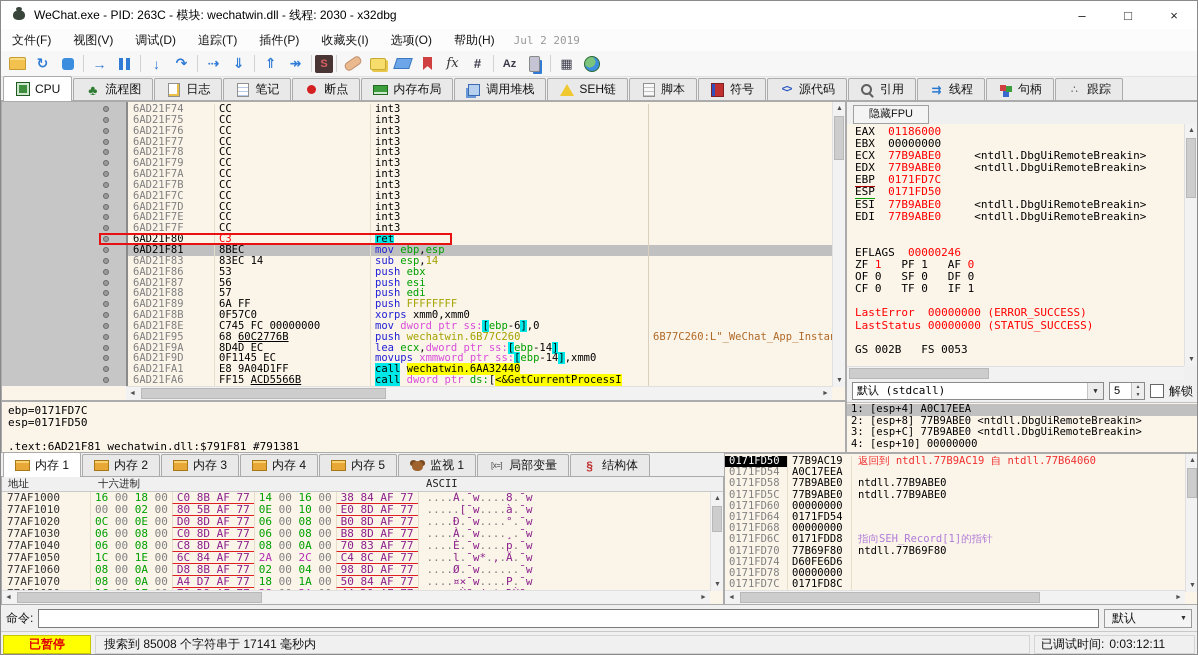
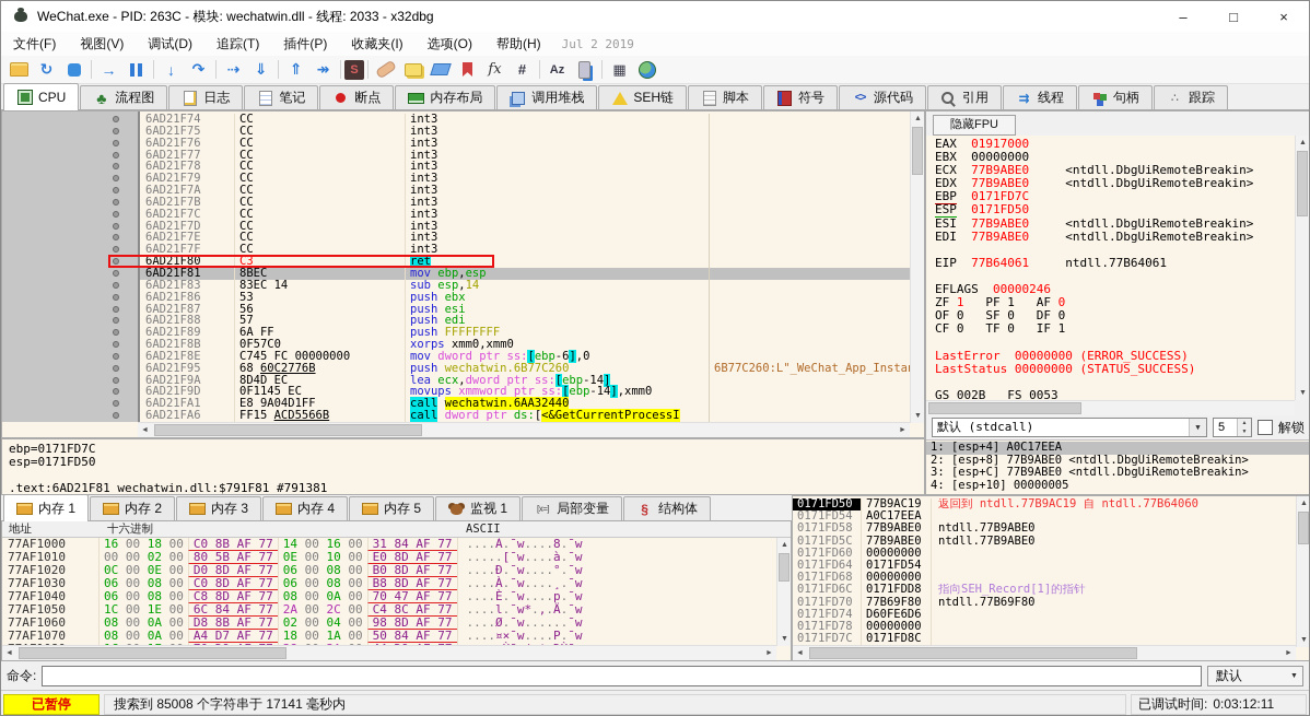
- WeChat.exe - PID: 263C - 模块: wechatwin.dll - 线程: 2030 - x32dbg
+ WeChat.exe - PID: 263C - 模块: wechatwin.dll - 线程: 2033 - x32dbg
  –
  □
  ×
  文件(F)
  视图(V)
  调试(D)
  追踪(T)
  插件(P)
  收藏夹(I)
  选项(O)
  帮助(H)
  Jul 2 2019
  ↻
  →
  ↓
  ↷
  ⇢
  ⇓
  ⇑
  ↠
  S
  fx
  #
  Az
  ▦
  CPU
  ♣
  流程图
  日志
  笔记
  断点
  内存布局
  调用堆栈
  SEH链
  脚本
  符号
  <>
  源代码
  引用
  ⇉
  线程
  句柄
  ∴
  跟踪
  6AD21F74
  CC
  int3
  6AD21F75
  CC
  int3
  6AD21F76
  CC
  int3
  6AD21F77
  CC
  int3
  6AD21F78
  CC
  int3
  6AD21F79
  CC
  int3
  6AD21F7A
  CC
  int3
  6AD21F7B
  CC
  int3
  6AD21F7C
  CC
  int3
  6AD21F7D
  CC
  int3
  6AD21F7E
  CC
  int3
  6AD21F7F
  CC
  int3
  6AD21F80
  C3
  ret
  6AD21F81
  8BEC
  mov ebp,esp
  6AD21F83
  83EC 14
  sub esp,14
  6AD21F86
  53
  push ebx
  6AD21F87
  56
  push esi
  6AD21F88
  57
  push edi
  6AD21F89
  6A FF
  push FFFFFFFF
  6AD21F8B
  0F57C0
  xorps xmm0,xmm0
  6AD21F8E
  C745 FC 00000000
  mov dword ptr ss:[ebp-6],0
  6AD21F95
  68 60C2776B
  push wechatwin.6B77C260
  6B77C260:L"_WeChat_App_Insta
  6AD21F9A
  8D4D EC
  lea ecx,dword ptr ss:[ebp-14]
  6AD21F9D
  0F1145 EC
  movups xmmword ptr ss:[ebp-14],xmm0
  6AD21FA1
  E8 9A04D1FF
  call wechatwin.6AA32440
  6AD21FA6
  FF15 ACD5566B
  call dword ptr ds:[<&GetCurrentProcessI
  ebp=0171FD7C
  esp=0171FD50
  .text:6AD21F81 wechatwin.dll:$791F81 #791381
  隐藏FPU
- EAX 01186000
+ EAX 01917000
  EBX 00000000
  ECX 77B9ABE0 <ntdll.DbgUiRemoteBreakin>
  EDX 77B9ABE0 <ntdll.DbgUiRemoteBreakin>
  EBP 0171FD7C
  ESP 0171FD50
  ESI 77B9ABE0 <ntdll.DbgUiRemoteBreakin>
  EDI 77B9ABE0 <ntdll.DbgUiRemoteBreakin>
+ EIP 77B64061 ntdll.77B64061
  EFLAGS 00000246
  ZF 1 PF 1 AF 0
  OF 0 SF 0 DF 0
  CF 0 TF 0 IF 1
  LastError 00000000 (ERROR_SUCCESS)
  LastStatus 00000000 (STATUS_SUCCESS)
  GS 002B FS 0053
  默认 (stdcall)
  5
  解锁
  1: [esp+4] A0C17EEA
  2: [esp+8] 77B9ABE0 <ntdll.DbgUiRemoteBreakin>
  3: [esp+C] 77B9ABE0 <ntdll.DbgUiRemoteBreakin>
- 4: [esp+10] 00000000
+ 4: [esp+10] 00000005
  内存 1
  内存 2
  内存 3
  内存 4
  内存 5
  监视 1
  [x=]
  局部变量
  §
  结构体
  地址
  十六进制
  ASCII
  77AF1000
  16 00 18 00
  C0 8B AF 77
  14 00 16 00
- 38 84 AF 77
+ 31 84 AF 77
  ....À.¯w....8.¯w
  77AF1010
  00 00 02 00
  80 5B AF 77
  0E 00 10 00
  E0 8D AF 77
  .....[¯w....à.¯w
  77AF1020
  0C 00 0E 00
  D0 8D AF 77
  06 00 08 00
  B0 8D AF 77
  ....Ð.¯w....°.¯w
  77AF1030
  06 00 08 00
  C0 8D AF 77
  06 00 08 00
  B8 8D AF 77
  ....À.¯w....¸.¯w
  77AF1040
  06 00 08 00
  C8 8D AF 77
  08 00 0A 00
- 70 83 AF 77
+ 70 47 AF 77
  ....È.¯w....p.¯w
  77AF1050
  1C 00 1E 00
  6C 84 AF 77
  2A 00 2C 00
  C4 8C AF 77
  ....l.¯w*.,.Ä.¯w
  77AF1060
  08 00 0A 00
  D8 8B AF 77
  02 00 04 00
  98 8D AF 77
  ....Ø.¯w......¯w
  77AF1070
  08 00 0A 00
  A4 D7 AF 77
  18 00 1A 00
  50 84 AF 77
  ....¤×¯w....P.¯w
  0171FD50
  77B9AC19
  返回到 ntdll.77B9AC19 自 ntdll.77B64060
  0171FD54
  A0C17EEA
  0171FD58
  77B9ABE0
  ntdll.77B9ABE0
  0171FD5C
  77B9ABE0
  ntdll.77B9ABE0
  0171FD60
  00000000
  0171FD64
  0171FD54
  0171FD68
  00000000
  0171FD6C
  0171FDD8
  指向SEH_Record[1]的指针
  0171FD70
  77B69F80
  ntdll.77B69F80
  0171FD74
  D60FE6D6
  0171FD78
  00000000
  0171FD7C
  0171FD8C
  命令:
  默认
  已暂停
  搜索到 85008 个字符串于 17141 毫秒内
  已调试时间:
  0:03:12:11
